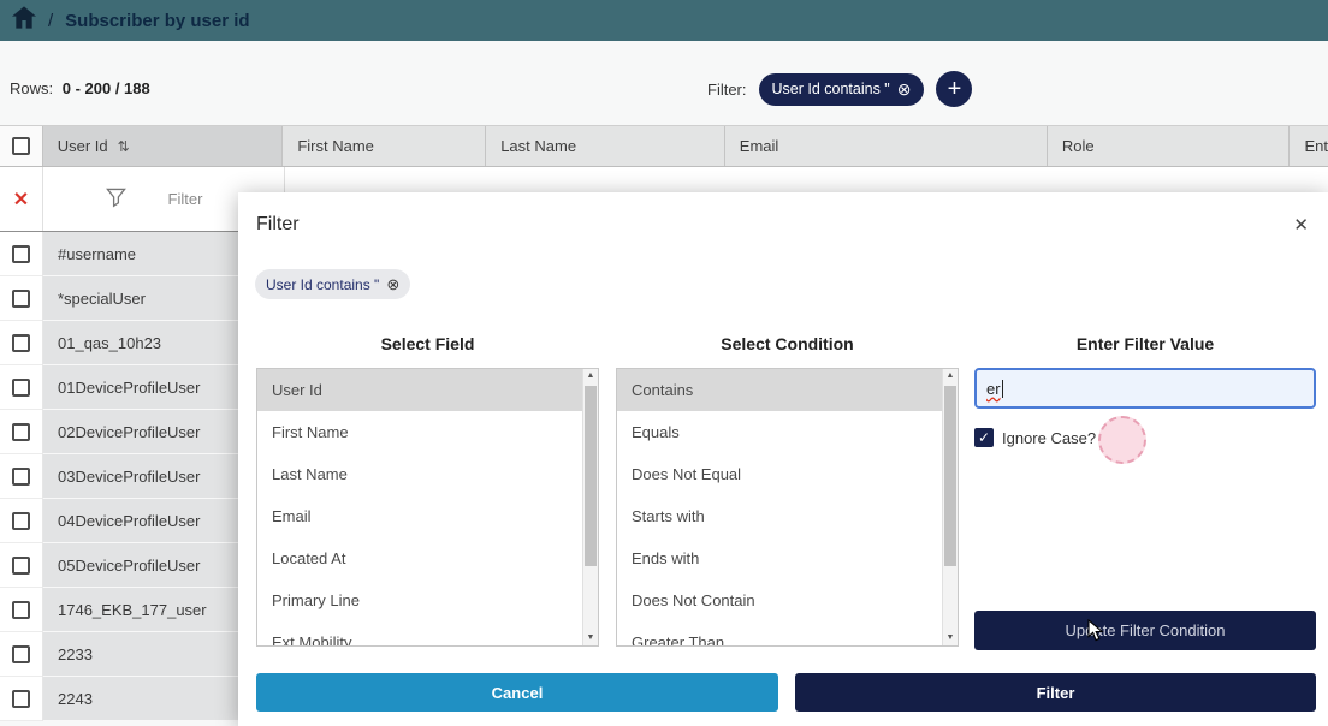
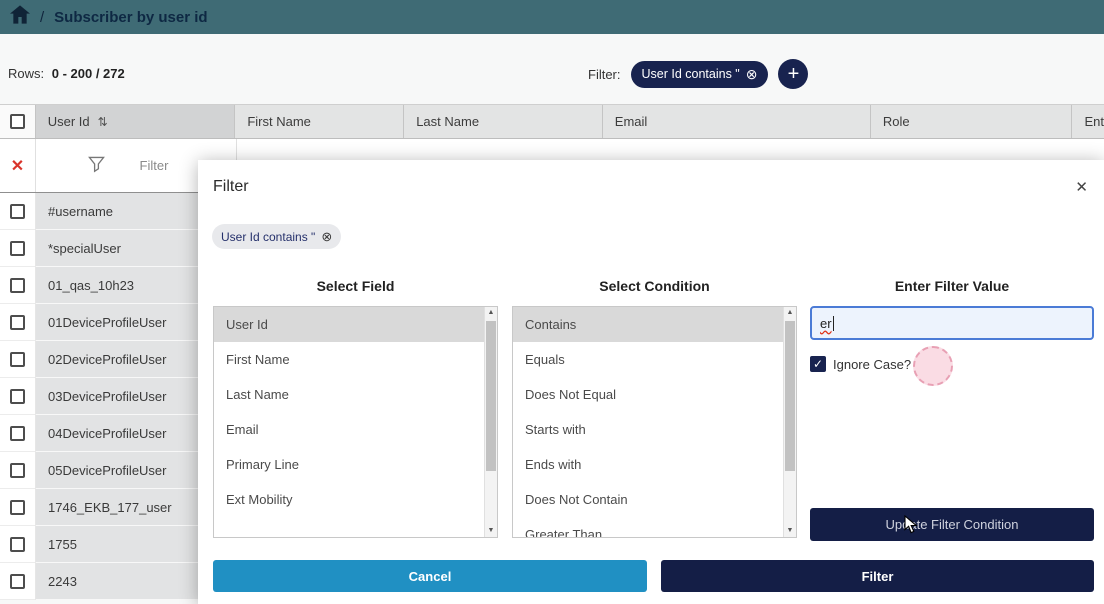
  /
  Subscriber by user id
- Rows: 0 - 200 / 188
+ Rows: 0 - 200 / 272
  Filter:
  User Id contains "
  ⊗
  +
  User Id
  ⇅
  First Name
  Last Name
  Email
  Role
  Ent
  ✕
  Filter
  #username
  *specialUser
  01_qas_10h23
  01DeviceProfileUser
  02DeviceProfileUser
  03DeviceProfileUser
  04DeviceProfileUser
  05DeviceProfileUser
  1746_EKB_177_user
- 2233
+ 1755
  2243
  Filter
  ✕
  User Id contains "
  ⊗
  Select Field
  Select Condition
  Enter Filter Value
  User Id
  First Name
  Last Name
  Email
- Located At
  Primary Line
  Ext Mobility
  Contains
  Equals
  Does Not Equal
  Starts with
  Ends with
  Does Not Contain
  Greater Than
  er
  ✓
  Ignore Case?
  Upte Filter Condition
  Cancel
  Filter
